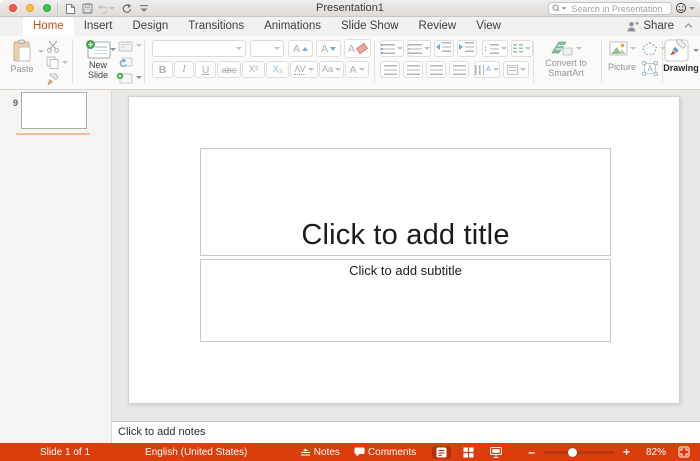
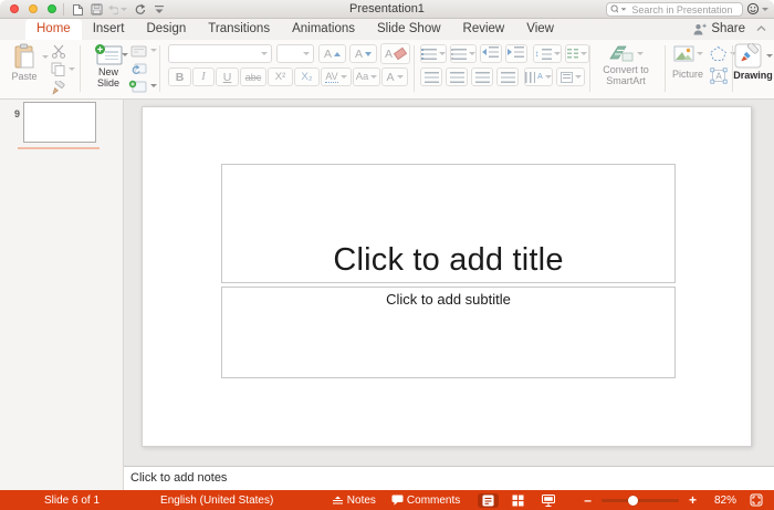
  Presentation1
  Search in Presentation
  Home
  Insert
  Design
  Transitions
  Animations
  Slide Show
  Review
  View
  Share
  Paste
  New Slide
  A
  A
  A
  B
  I
  U
  abc
  X²
  X₂
  AV
  Aa
  A
  ↕
  Convert to SmartArt
  Picture
  A
  Drawing
  9
  Click to add title
  Click to add subtitle
  Click to add notes
- Slide 1 of 1
+ Slide 6 of 1
  English (United States)
  Notes
  Comments
  –
  +
  82%
